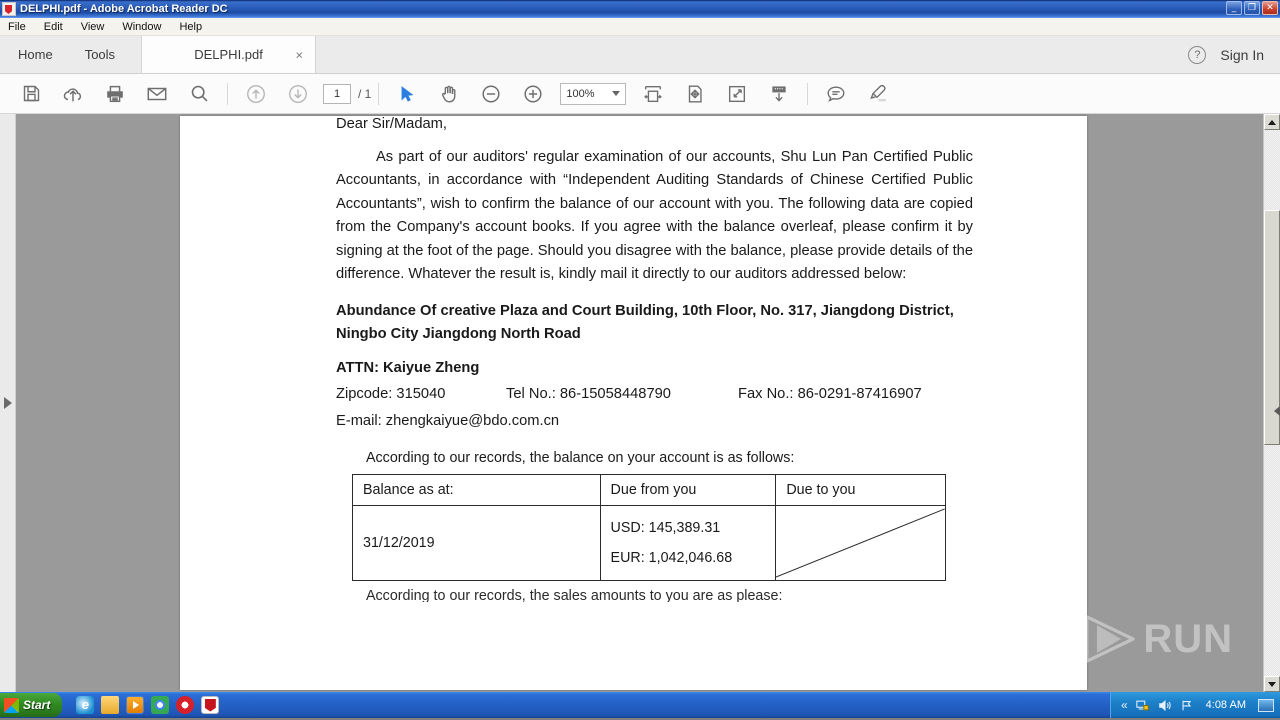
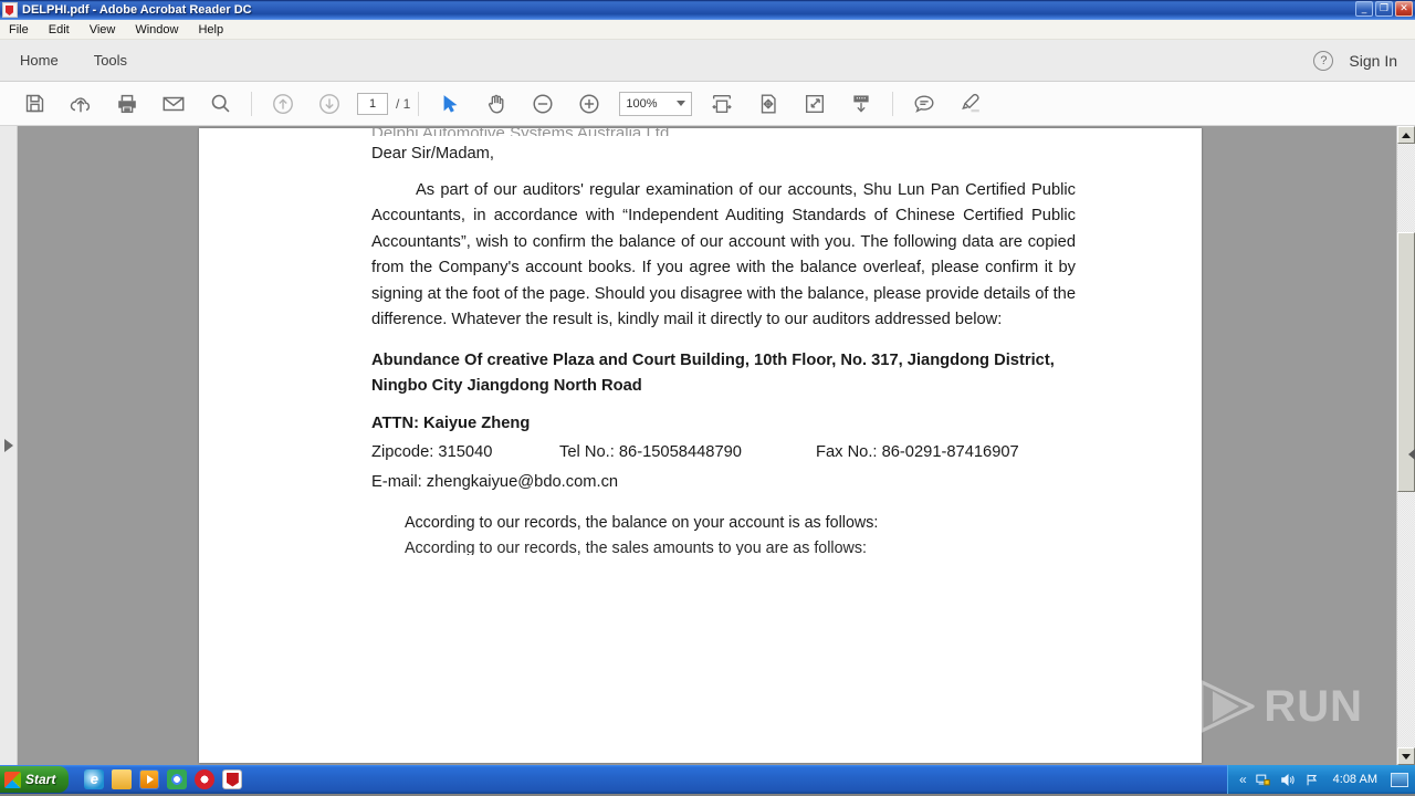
  DELPHI.pdf - Adobe Acrobat Reader DC
  _
  ❐
  ✕
  File
  Edit
  View
  Window
  Help
  Home
  Tools
- DELPHI.pdf
- ×
  ?
  Sign In
  1
  / 1
  100%
+ Delphi Automotive Systems Australia Ltd
  Dear Sir/Madam,
  As part of our auditors' regular examination of our accounts, Shu Lun Pan Certified Public Accountants, in accordance with “Independent Auditing Standards of Chinese Certified Public Accountants”, wish to confirm the balance of our account with you. The following data are copied from the Company's account books. If you agree with the balance overleaf, please confirm it by signing at the foot of the page. Should you disagree with the balance, please provide details of the difference. Whatever the result is, kindly mail it directly to our auditors addressed below:
  Abundance Of creative Plaza and Court Building, 10th Floor, No. 317, Jiangdong District, Ningbo City Jiangdong North Road
  ATTN: Kaiyue Zheng
  Zipcode: 315040
  Tel No.: 86-15058448790
  Fax No.: 86-0291-87416907
  E-mail: zhengkaiyue@bdo.com.cn
  According to our records, the balance on your account is as follows:
- Balance as at:	Due from you	Due to you
- 31/12/2019	USD: 145,389.31 EUR: 1,042,046.68
- According to our records, the sales amounts to you are as please:
+ According to our records, the sales amounts to you are as follows:
  RUN
  Start
  «
  4:08 AM
